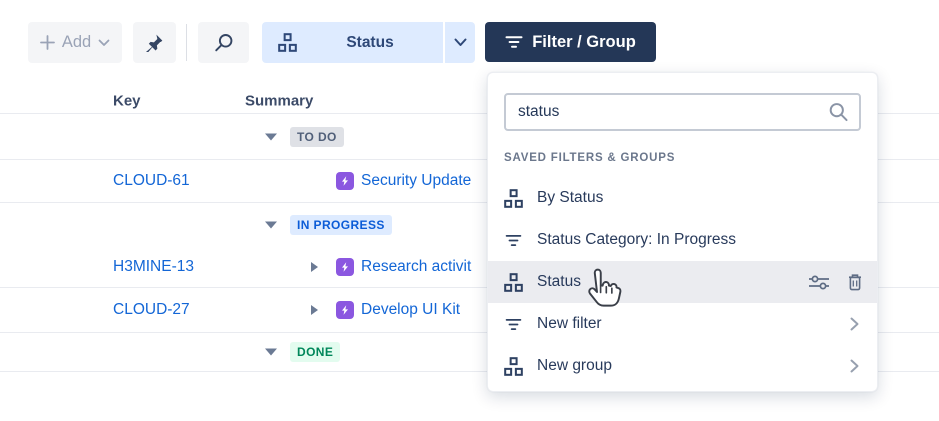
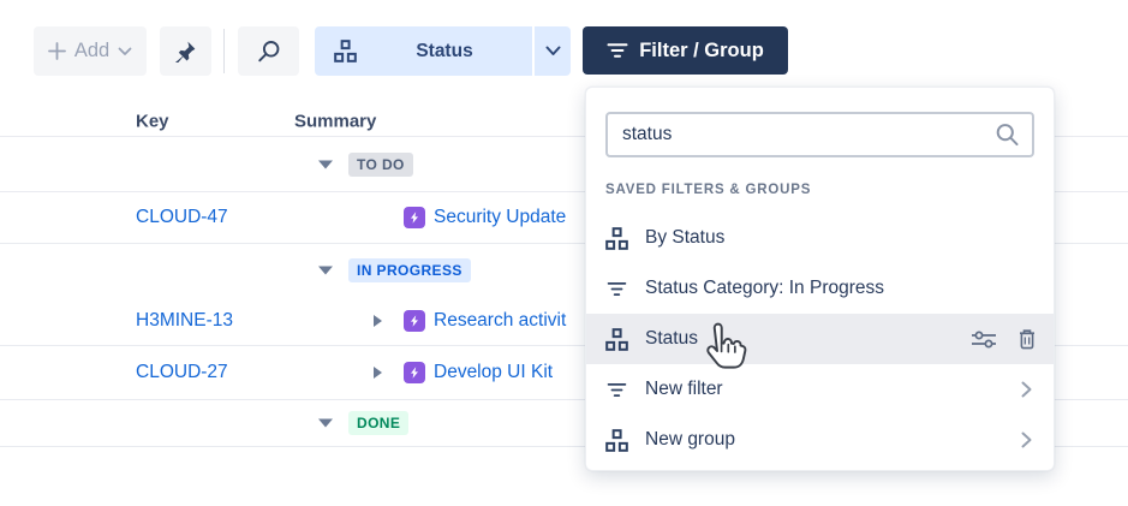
  Add
  Status
  Filter / Group
  Key
  Summary
  TO DO
- CLOUD-61
+ CLOUD-47
  Security Update
  IN PROGRESS
  H3MINE-13
  Research activit
  CLOUD-27
  Develop UI Kit
  DONE
  status
  SAVED FILTERS & GROUPS
  By Status
  Status Category: In Progress
  Status
  New filter
  New group
